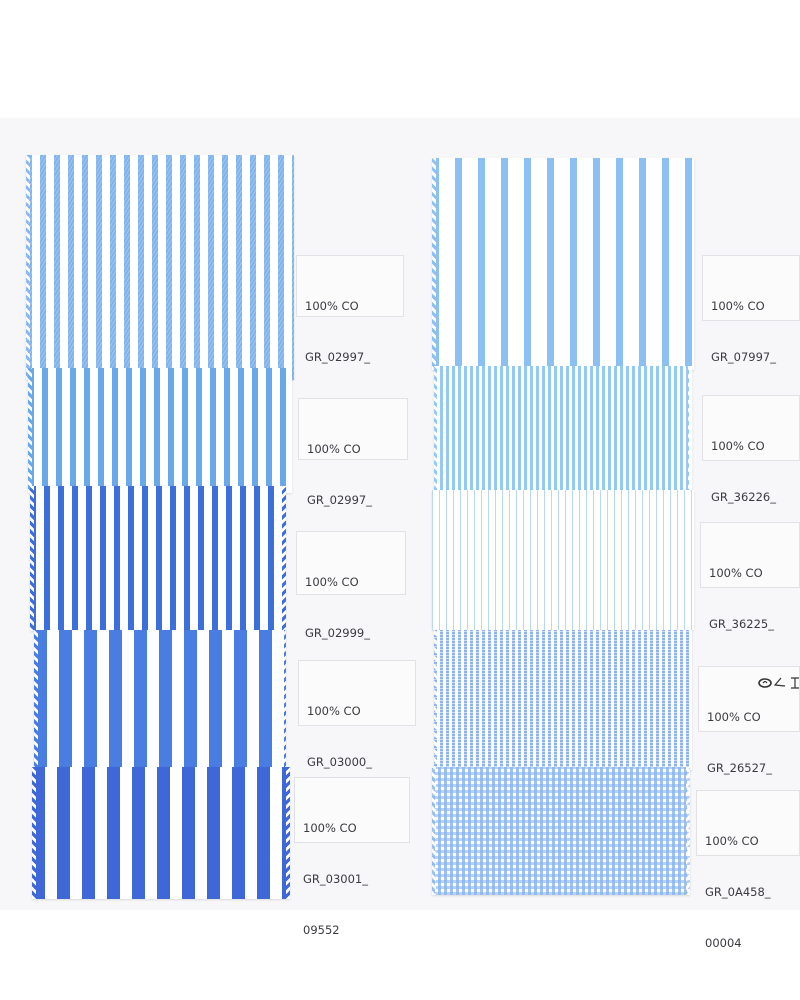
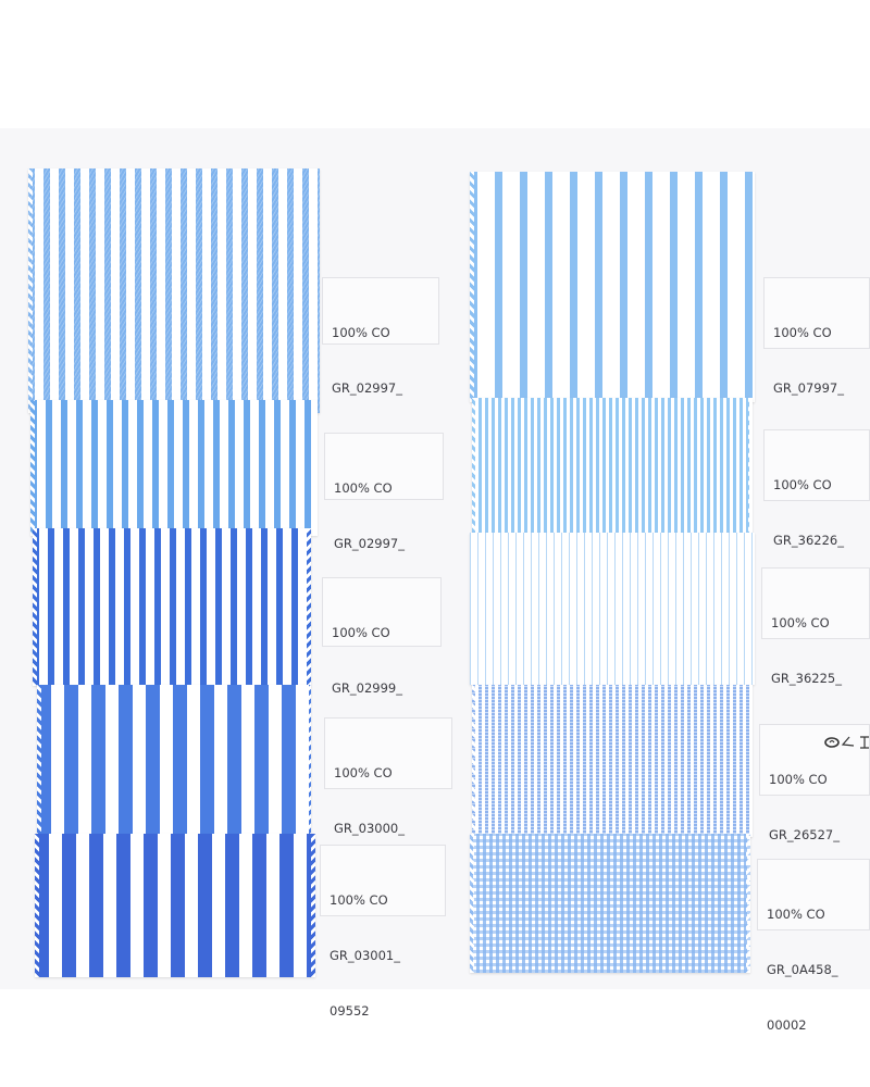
  100% CO
  GR_02997_
  100% CO
  GR_02997_
  100% CO
  GR_02999_
  100% CO
  GR_03000_
  100% CO
  GR_03001_
  09552
  100% CO
  GR_07997_
  100% CO
  GR_36226_
  100% CO
  GR_36225_
  100% CO
  GR_26527_
  100% CO
  GR_0A458_
- 00004
+ 00002
